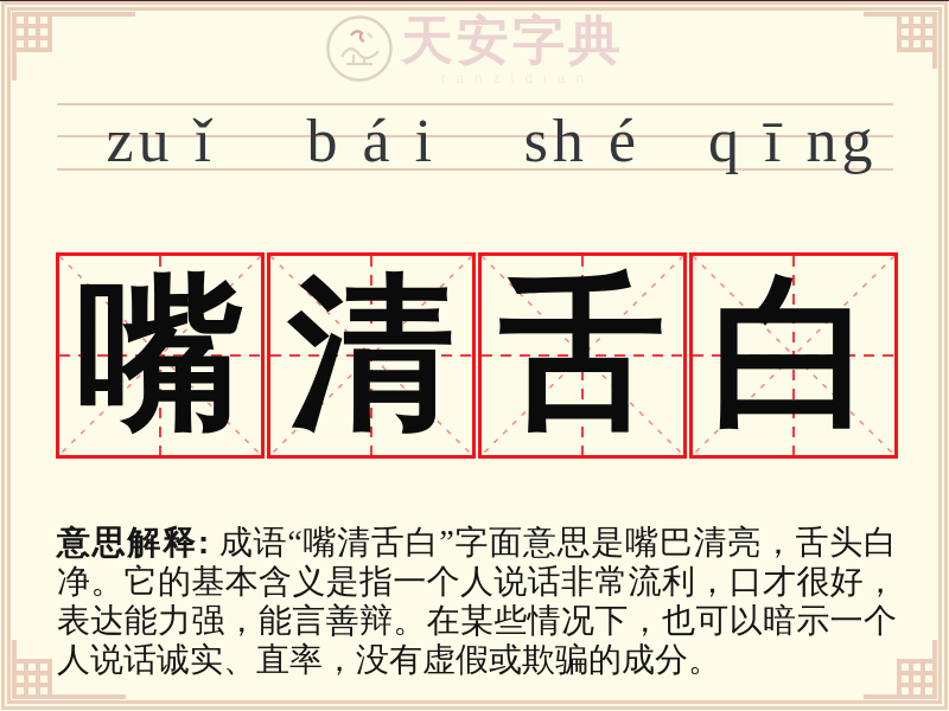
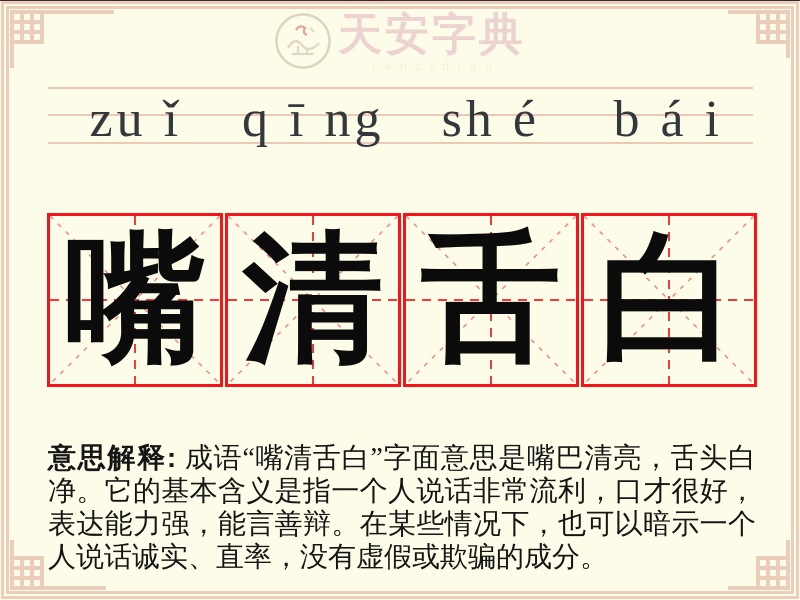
  天安字典
  tanzidian
  zu ǐ
- b á i
+ q ī ng
  sh é
- q ī ng
+ b á i
  嘴
  清
  舌
  白
  意思解释: 成语“嘴清舌白”字面意思是嘴巴清亮，舌头白净。它的基本含义是指一个人说话非常流利，口才很好，表达能力强，能言善辩。在某些情况下，也可以暗示一个人说话诚实、直率，没有虚假或欺骗的成分。
